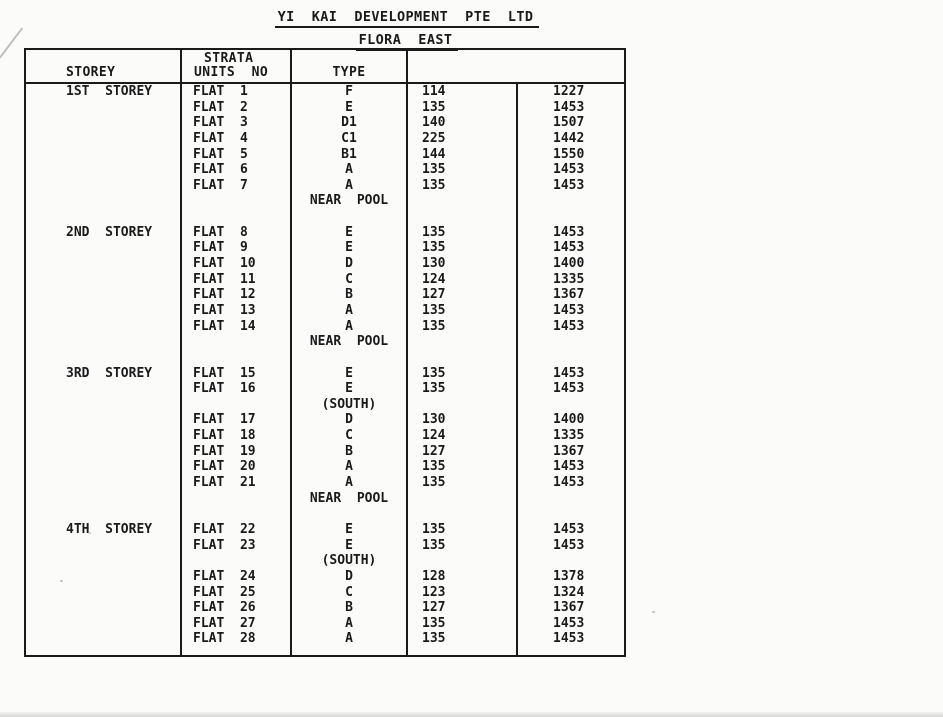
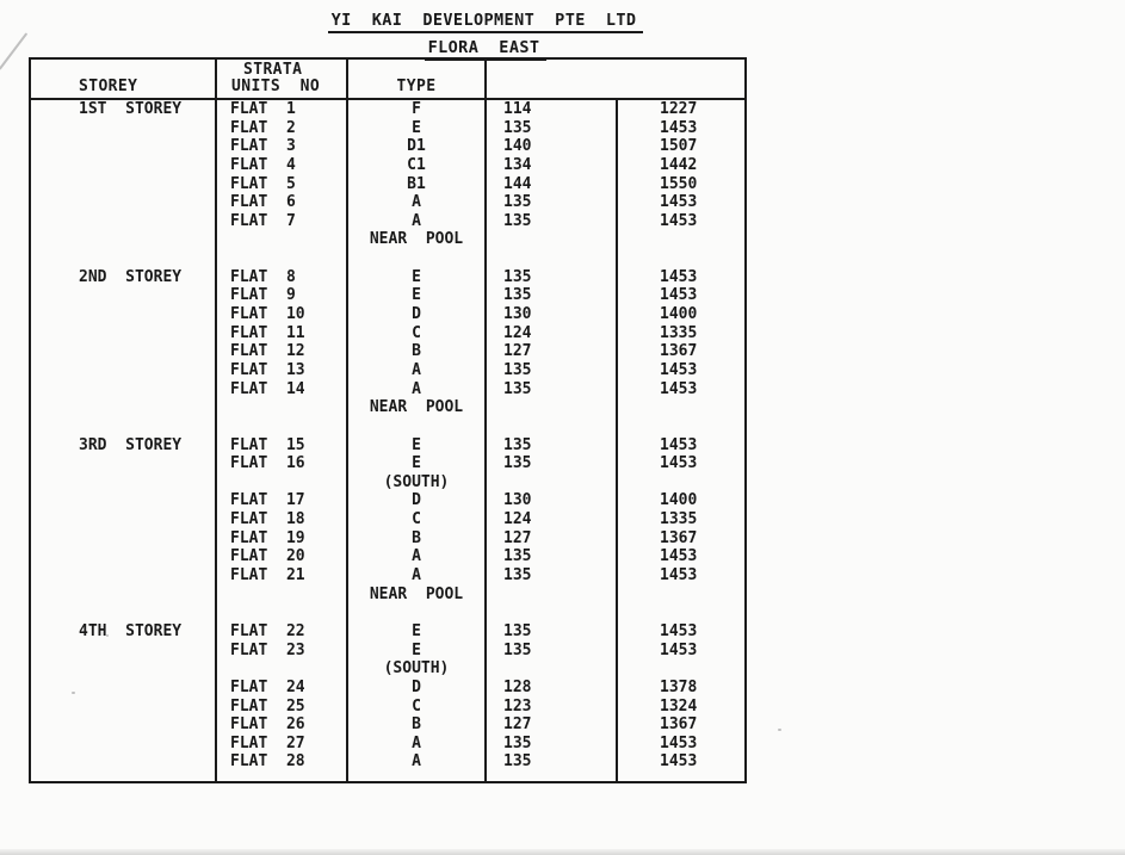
  YI KAI DEVELOPMENT PTE LTD
  FLORA EAST
  STOREY
  STRATA
  UNITS NO
  TYPE
  1ST STOREY
  FLAT 1
  F
  114
  1227
  FLAT 2
  E
  135
  1453
  FLAT 3
  D1
  140
  1507
  FLAT 4
  C1
- 225
+ 134
  1442
  FLAT 5
  B1
  144
  1550
  FLAT 6
  A
  135
  1453
  FLAT 7
  A
  135
  1453
  NEAR POOL
  2ND STOREY
  FLAT 8
  E
  135
  1453
  FLAT 9
  E
  135
  1453
  FLAT 10
  D
  130
  1400
  FLAT 11
  C
  124
  1335
  FLAT 12
  B
  127
  1367
  FLAT 13
  A
  135
  1453
  FLAT 14
  A
  135
  1453
  NEAR POOL
  3RD STOREY
  FLAT 15
  E
  135
  1453
  FLAT 16
  E
  135
  1453
  (SOUTH)
  FLAT 17
  D
  130
  1400
  FLAT 18
  C
  124
  1335
  FLAT 19
  B
  127
  1367
  FLAT 20
  A
  135
  1453
  FLAT 21
  A
  135
  1453
  NEAR POOL
  4TH STOREY
  FLAT 22
  E
  135
  1453
  FLAT 23
  E
  135
  1453
  (SOUTH)
  FLAT 24
  D
  128
  1378
  FLAT 25
  C
  123
  1324
  FLAT 26
  B
  127
  1367
  FLAT 27
  A
  135
  1453
  FLAT 28
  A
  135
  1453
